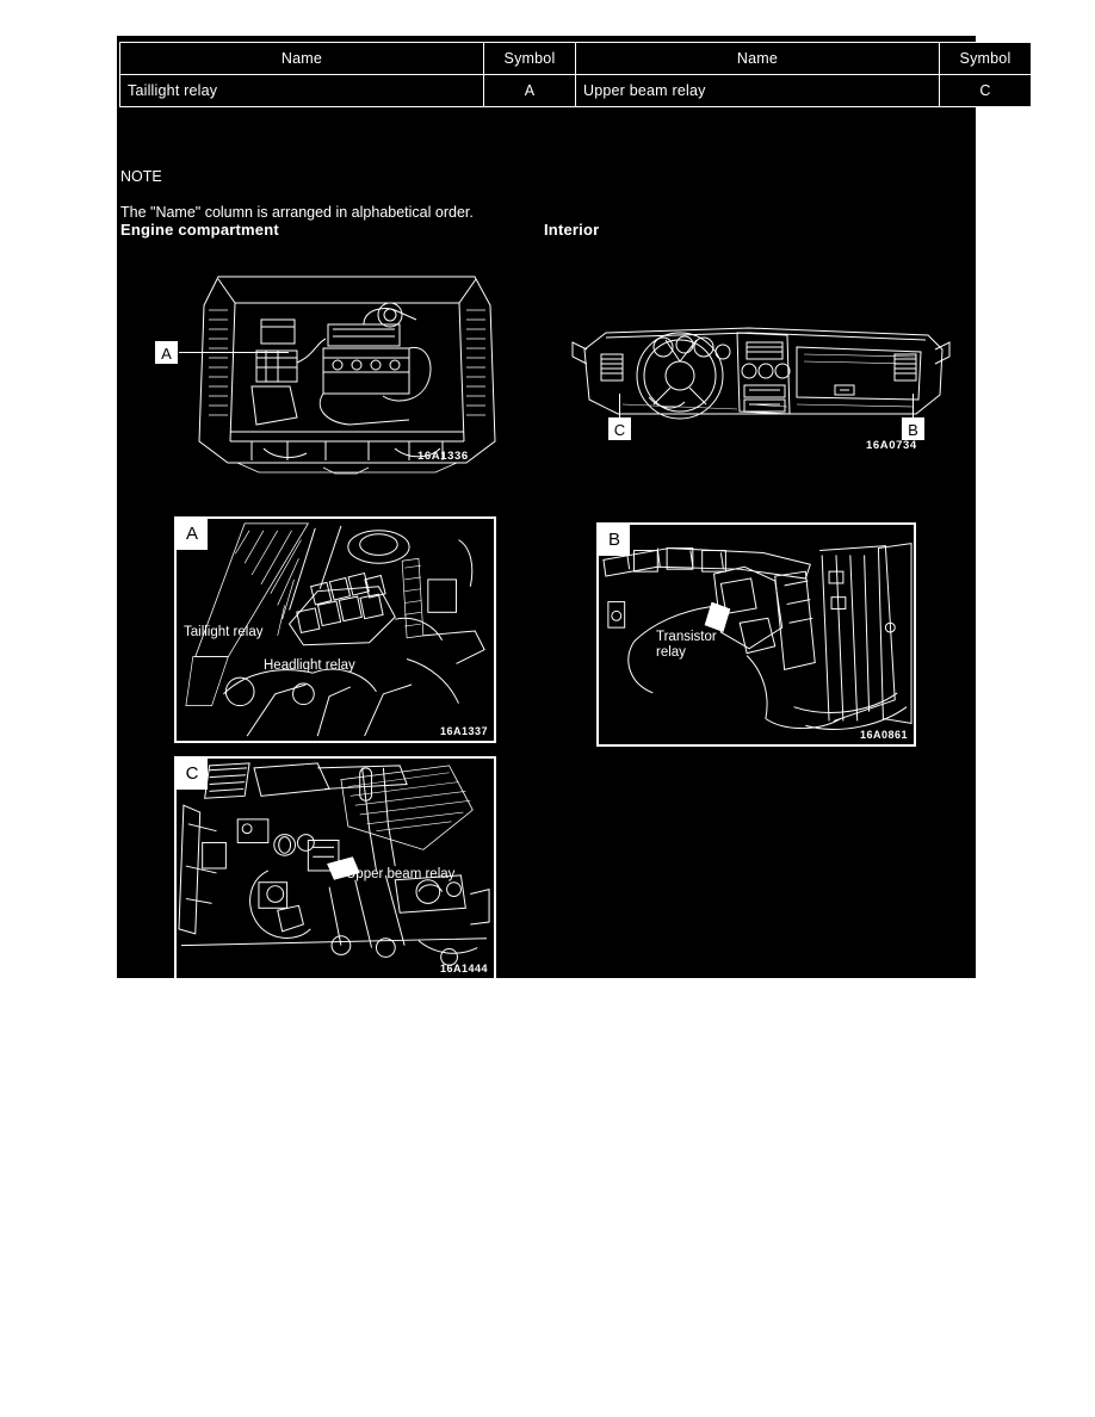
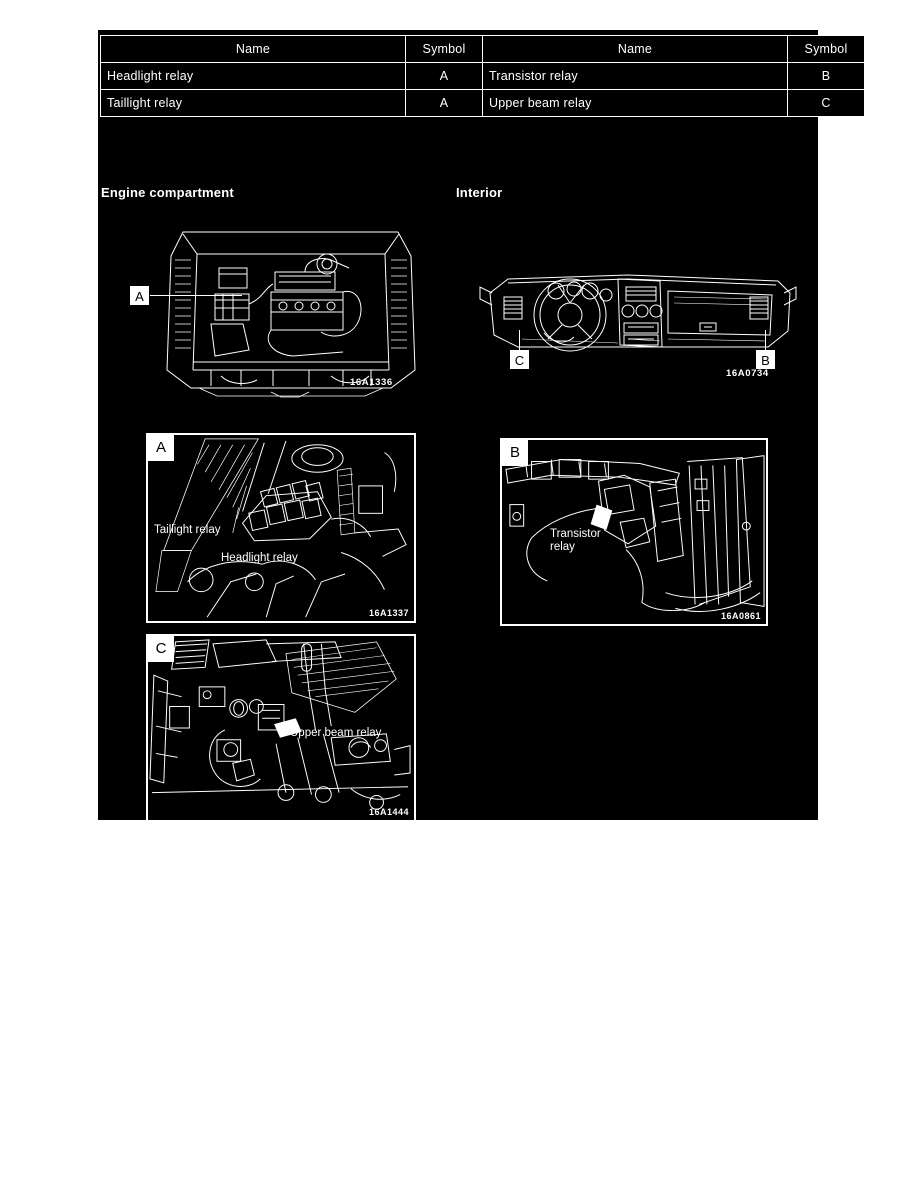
  Name	Symbol	Name	Symbol
+ Headlight relay	A	Transistor relay	B
  Taillight relay	A	Upper beam relay	C
- NOTE
- The "Name" column is arranged in alphabetical order.
  Engine compartment
  Interior
  A
  16A1336
  C
  B
  16A0734
  A
  Taillight relay
  Headlight relay
  16A1337
  B
  Transistor
  relay
  16A0861
  C
  Upper beam relay
  16A1444
